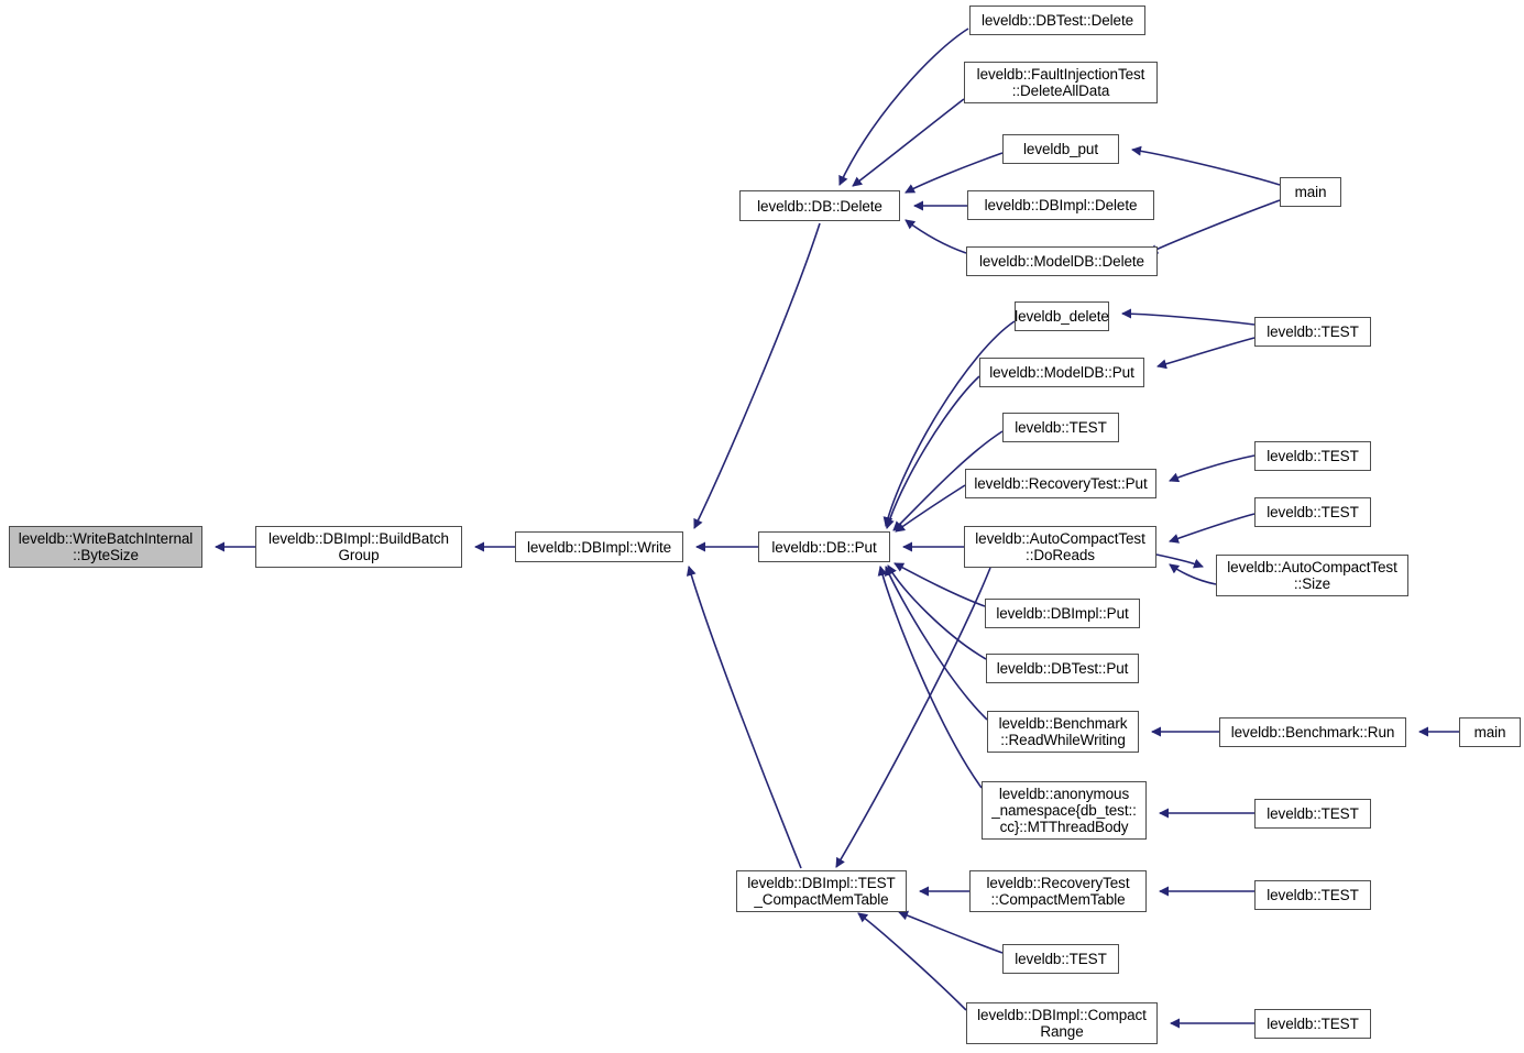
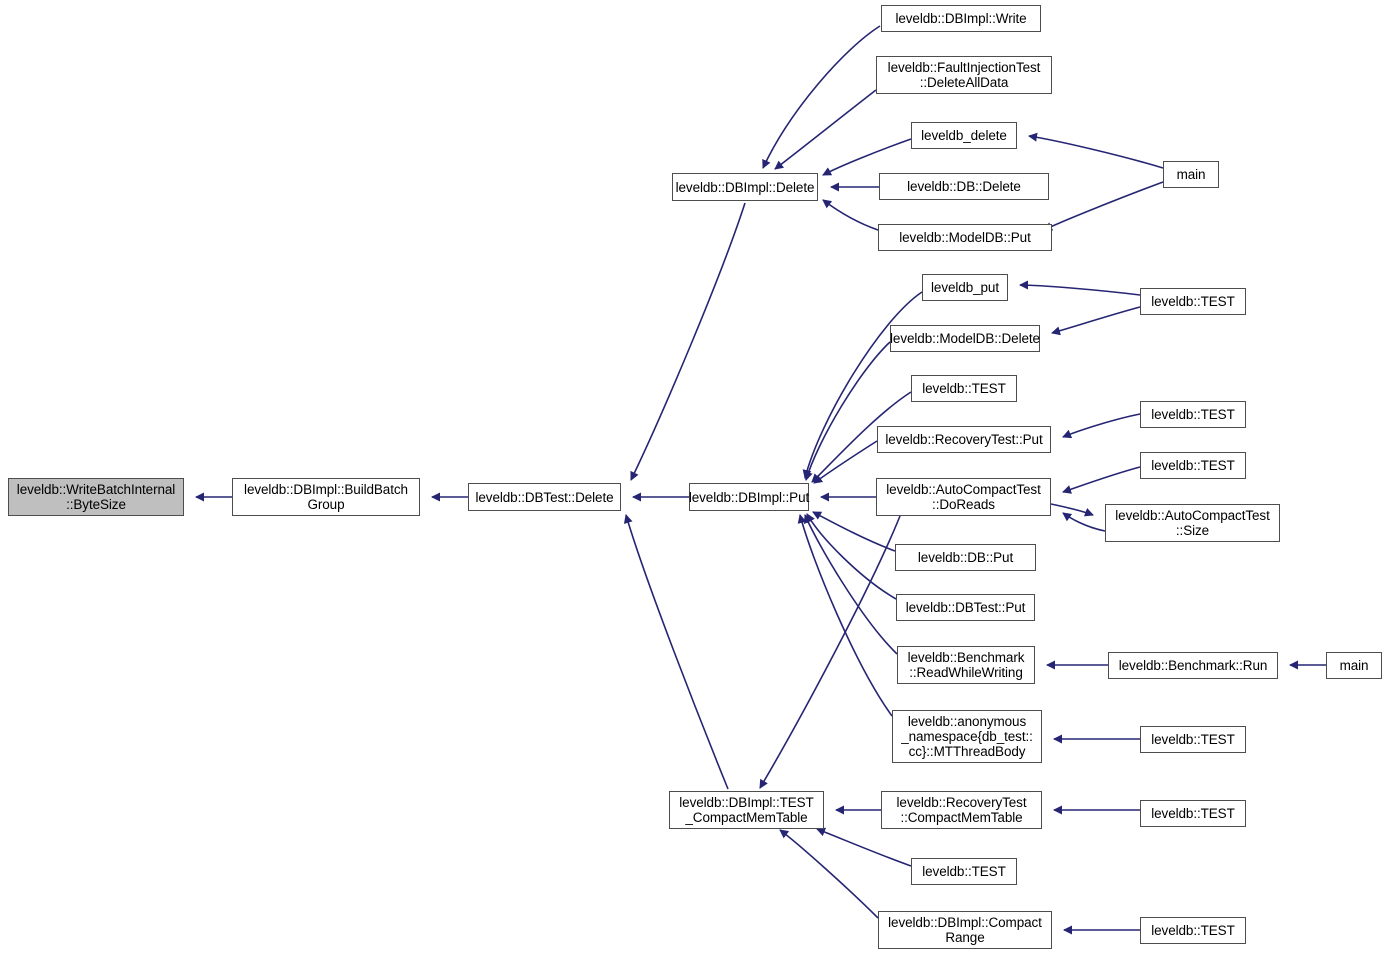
  leveldb::WriteBatchInternal
  ::ByteSize
  leveldb::DBImpl::BuildBatch
  Group
- leveldb::DBImpl::Write
+ leveldb::DBTest::Delete
- leveldb::DB::Delete
+ leveldb::DBImpl::Delete
- leveldb::DB::Put
+ leveldb::DBImpl::Put
  leveldb::DBImpl::TEST
  _CompactMemTable
- leveldb::DBTest::Delete
+ leveldb::DBImpl::Write
  leveldb::FaultInjectionTest
  ::DeleteAllData
- leveldb_put
+ leveldb_delete
- leveldb::DBImpl::Delete
+ leveldb::DB::Delete
- leveldb::ModelDB::Delete
+ leveldb::ModelDB::Put
- leveldb_delete
+ leveldb_put
- leveldb::ModelDB::Put
+ leveldb::ModelDB::Delete
  leveldb::TEST
  leveldb::RecoveryTest::Put
  leveldb::AutoCompactTest
  ::DoReads
- leveldb::DBImpl::Put
+ leveldb::DB::Put
  leveldb::DBTest::Put
  leveldb::Benchmark
  ::ReadWhileWriting
  leveldb::anonymous
  _namespace{db_test::
  cc}::MTThreadBody
  leveldb::RecoveryTest
  ::CompactMemTable
  leveldb::TEST
  leveldb::DBImpl::Compact
  Range
  main
  leveldb::TEST
  leveldb::TEST
  leveldb::TEST
  leveldb::AutoCompactTest
  ::Size
  leveldb::Benchmark::Run
  main
  leveldb::TEST
  leveldb::TEST
  leveldb::TEST
